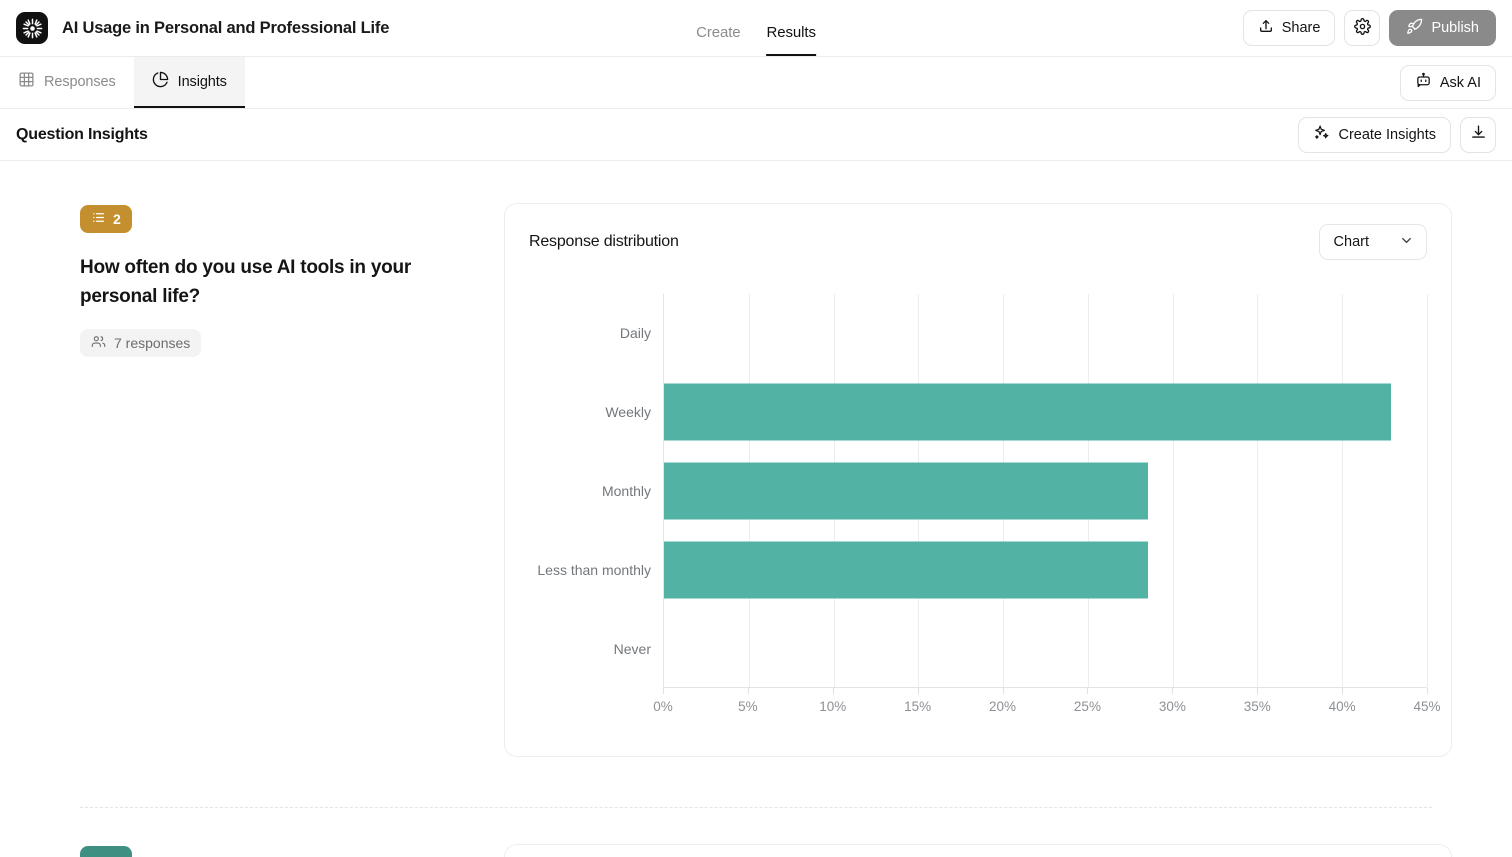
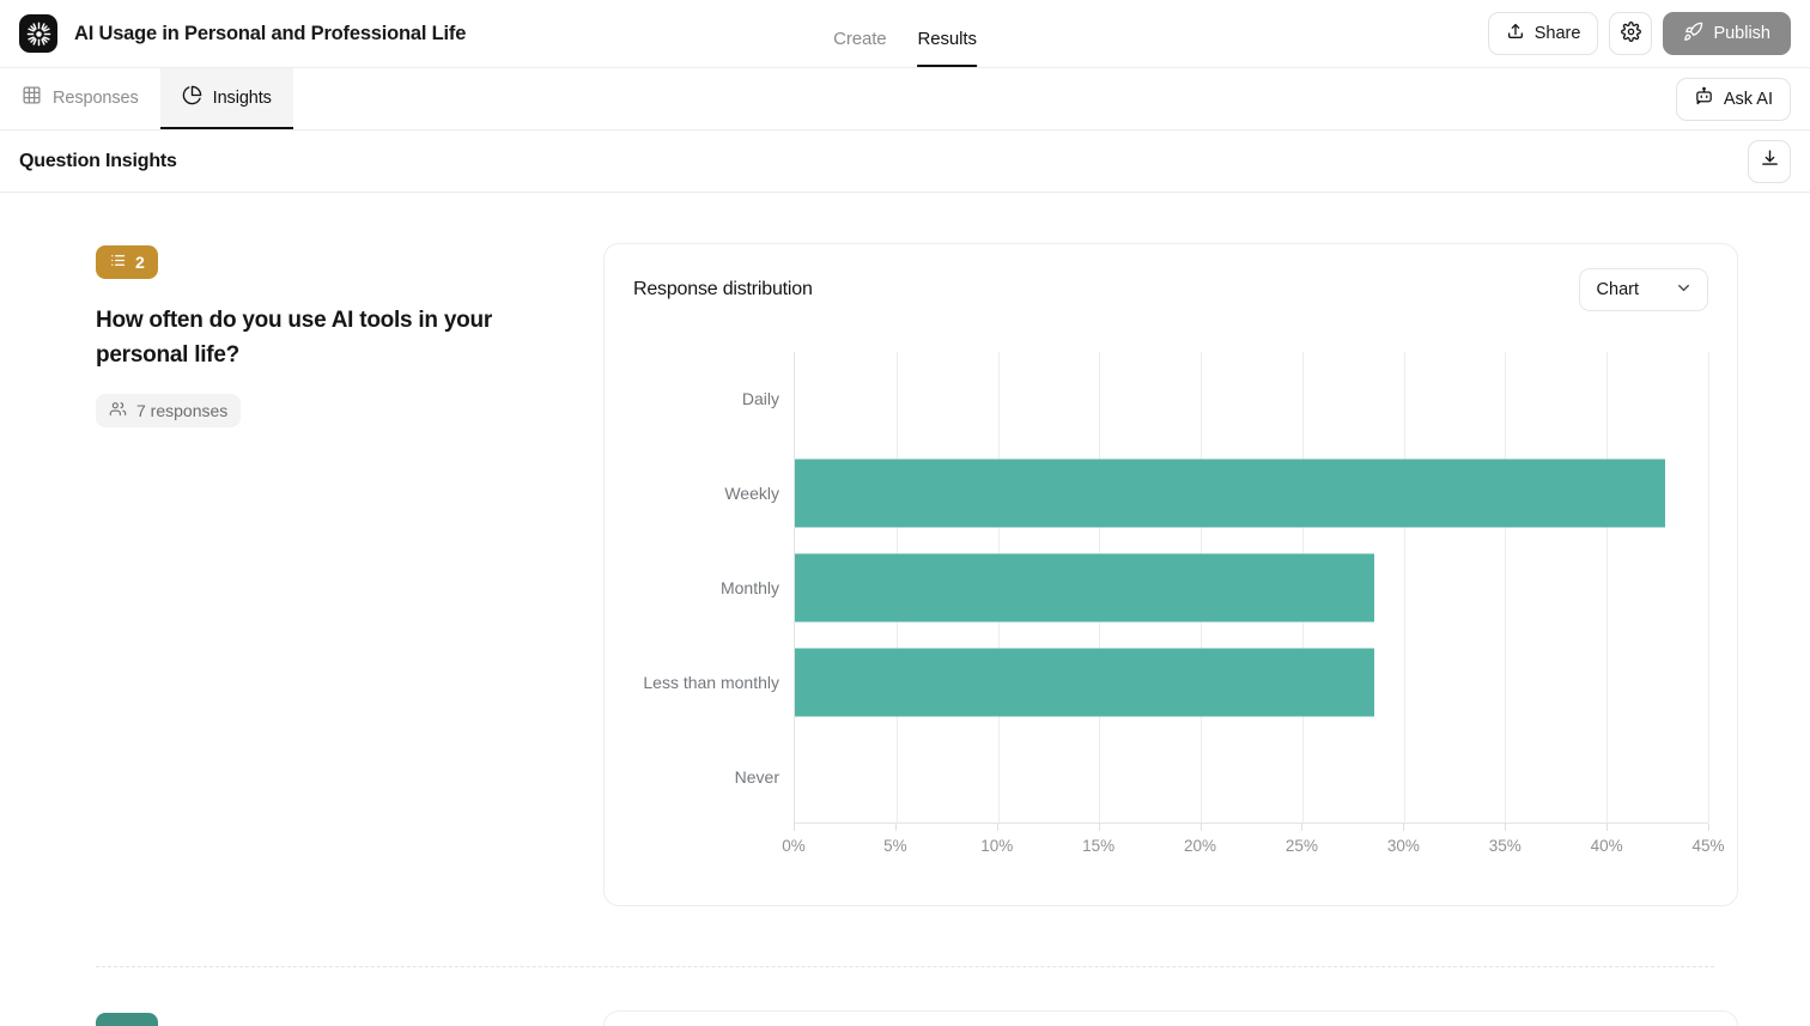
  AI Usage in Personal and Professional Life
  Create
  Results
  Share
  Publish
  Responses
  Insights
  Ask AI
  Question Insights
- Create Insights
  2
  How often do you use AI tools in your personal life?
  7 responses
  Response distribution
  Chart
  Daily
  Weekly
  Monthly
  Less than monthly
  Never
  0%
  5%
  10%
  15%
  20%
  25%
  30%
  35%
  40%
  45%
